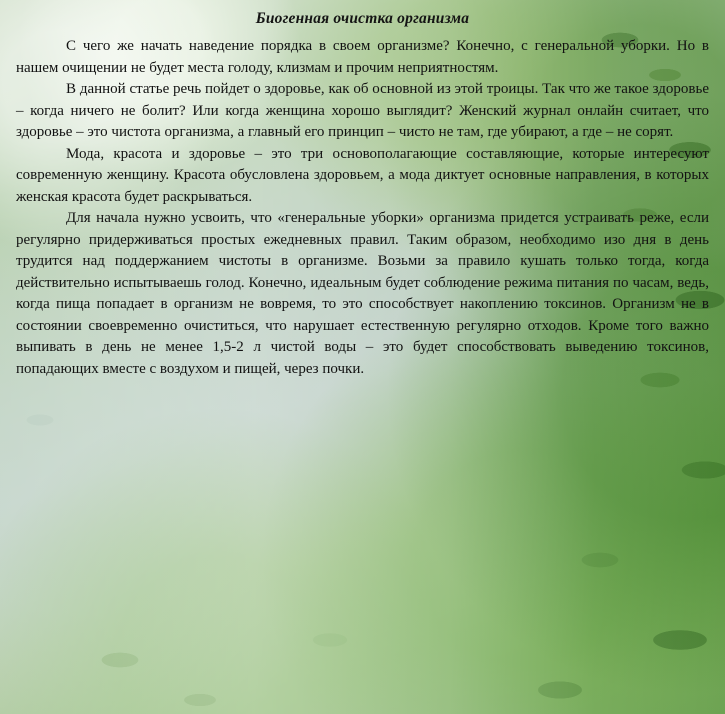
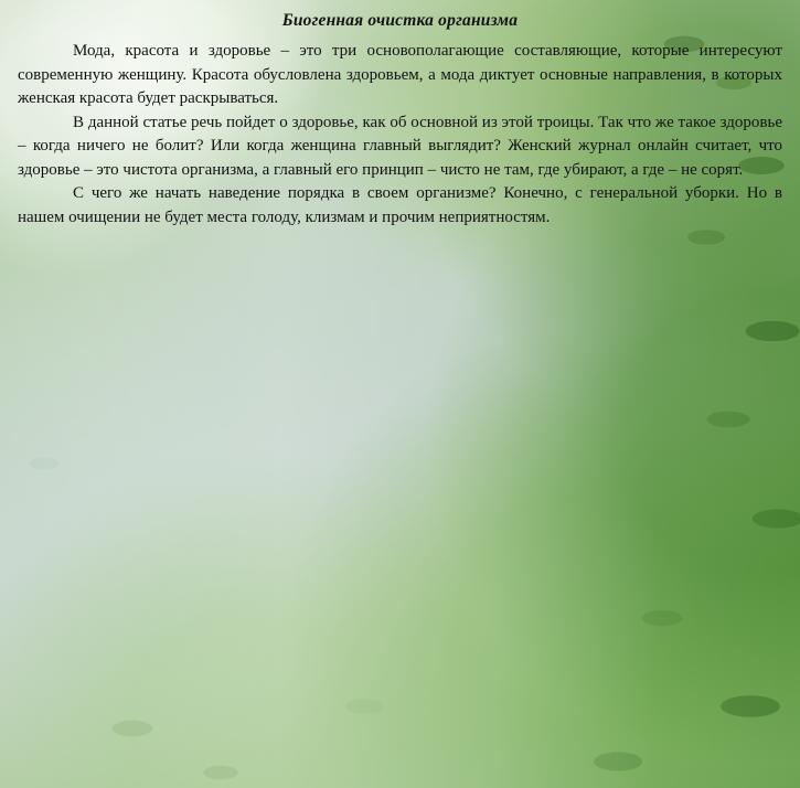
  Биогенная очистка организма
- С чего же начать наведение порядка в своем организме? Конечно, с генеральной уборки. Но в нашем очищении не будет места голоду, клизмам и прочим неприятностям.
+ Мода, красота и здоровье – это три основополагающие составляющие, которые интересуют современную женщину. Красота обусловлена здоровьем, а мода диктует основные направления, в которых женская красота будет раскрываться.
- В данной статье речь пойдет о здоровье, как об основной из этой троицы. Так что же такое здоровье – когда ничего не болит? Или когда женщина хорошо выглядит? Женский журнал онлайн считает, что здоровье – это чистота организма, а главный его принцип – чисто не там, где убирают, а где – не сорят.
+ В данной статье речь пойдет о здоровье, как об основной из этой троицы. Так что же такое здоровье – когда ничего не болит? Или когда женщина главный выглядит? Женский журнал онлайн считает, что здоровье – это чистота организма, а главный его принцип – чисто не там, где убирают, а где – не сорят.
- Мода, красота и здоровье – это три основополагающие составляющие, которые интересуют современную женщину. Красота обусловлена здоровьем, а мода диктует основные направления, в которых женская красота будет раскрываться.
+ С чего же начать наведение порядка в своем организме? Конечно, с генеральной уборки. Но в нашем очищении не будет места голоду, клизмам и прочим неприятностям.
- Для начала нужно усвоить, что «генеральные уборки» организма придется устраивать реже, если регулярно придерживаться простых ежедневных правил. Таким образом, необходимо изо дня в день трудится над поддержанием чистоты в организме. Возьми за правило кушать только тогда, когда действительно испытываешь голод. Конечно, идеальным будет соблюдение режима питания по часам, ведь, когда пища попадает в организм не вовремя, то это способствует накоплению токсинов. Организм не в состоянии своевременно очиститься, что нарушает естественную регулярно отходов. Кроме того важно выпивать в день не менее 1,5-2 л чистой воды – это будет способствовать выведению токсинов, попадающих вместе с воздухом и пищей, через почки.
